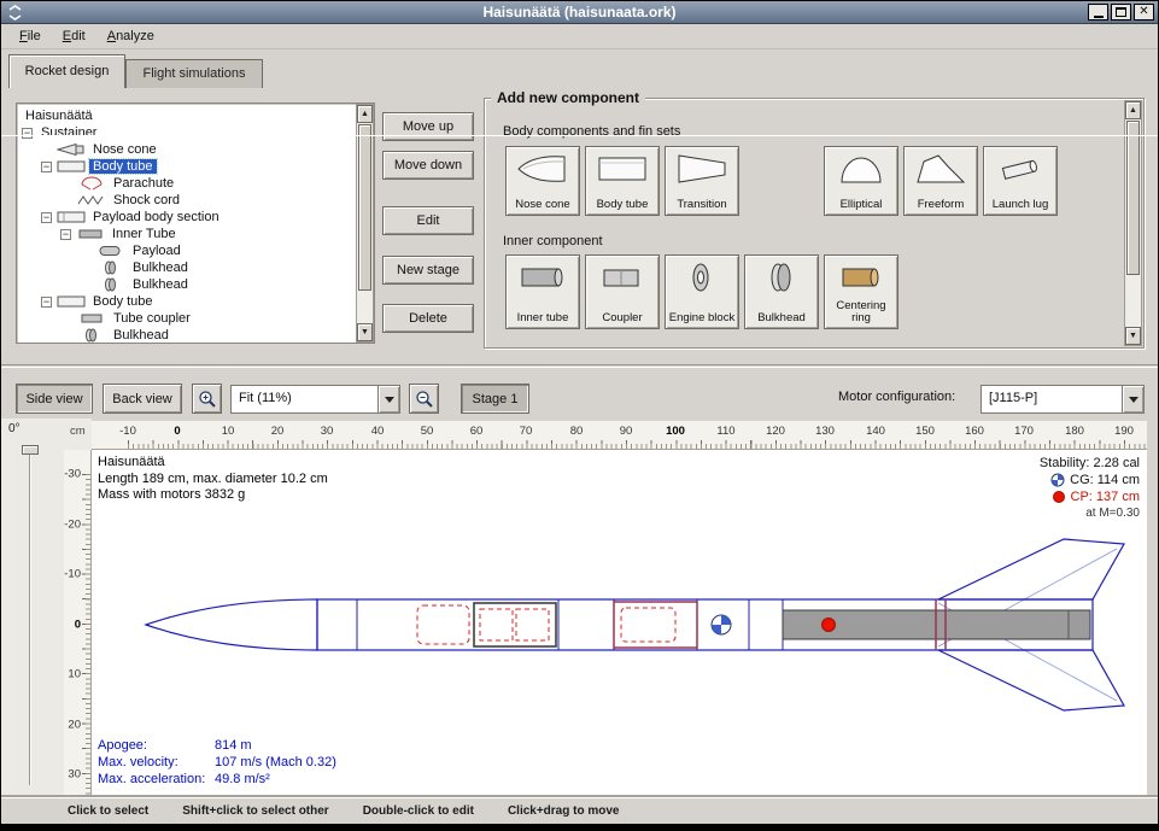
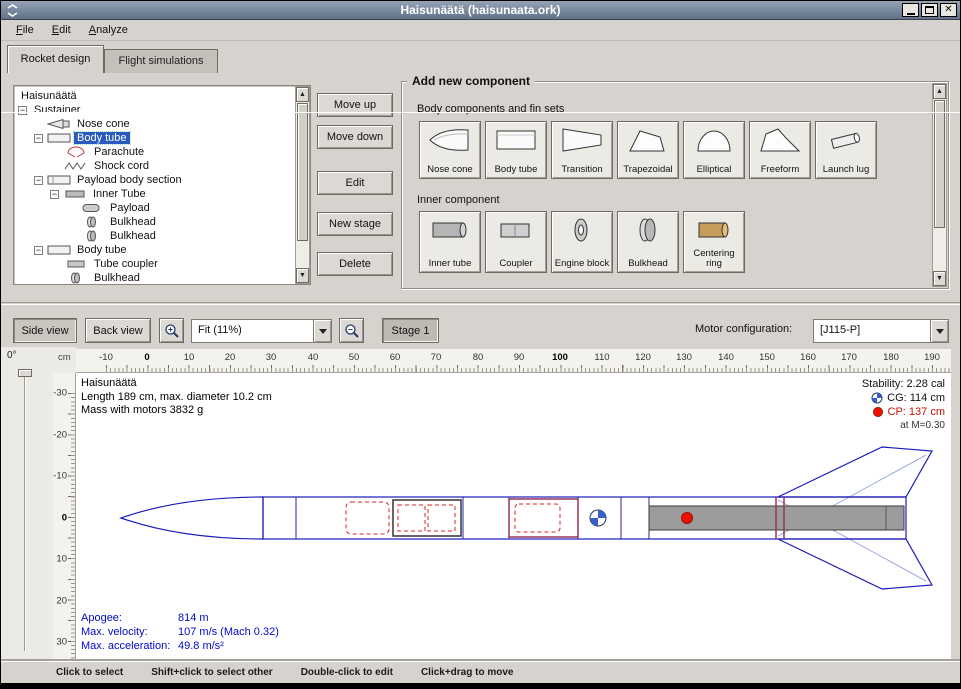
  Haisunäätä (haisunaata.ork)
  ✕
  File
  Edit
  Analyze
  Rocket design
  Flight simulations
  Haisunäätä
  −
  Sustainer
  Nose cone
  −
  Body tube
  Parachute
  Shock cord
  −
  Payload body section
  −
  Inner Tube
  Payload
  Bulkhead
  Bulkhead
  −
  Body tube
  Tube coupler
  Bulkhead
  Move up
  Move down
  Edit
  New stage
  Delete
  Add new component
  Body components and fin sets
  Inner component
  Nose cone
  Body tube
  Transition
+ Trapezoidal
  Elliptical
  Freeform
  Launch lug
  Inner tube
  Coupler
  Engine block
  Bulkhead
  Centering ring
  Side view
  Back view
  Fit (11%)
  Stage 1
  Motor configuration:
  [J115-P]
  0°
  cm
  -10
  0
  10
  20
  30
  40
  50
  60
  70
  80
  90
  100
  110
  120
  130
  140
  150
  160
  170
  180
  190
  -30
  -20
  -10
  0
  10
  20
  30
  Haisunäätä
  Length 189 cm, max. diameter 10.2 cm
  Mass with motors 3832 g
  Stability: 2.28 cal
  CG: 114 cm
  CP: 137 cm
  at M=0.30
  Apogee:
  814 m
  Max. velocity:
  107 m/s (Mach 0.32)
  Max. acceleration:
  49.8 m/s²
  Click to select
  Shift+click to select other
  Double-click to edit
  Click+drag to move
